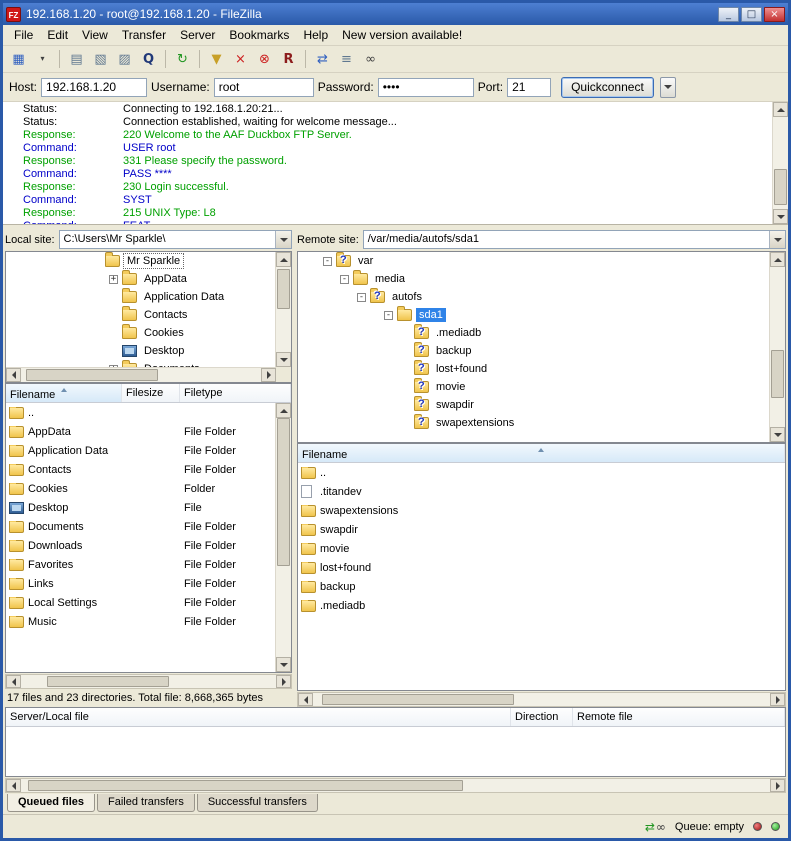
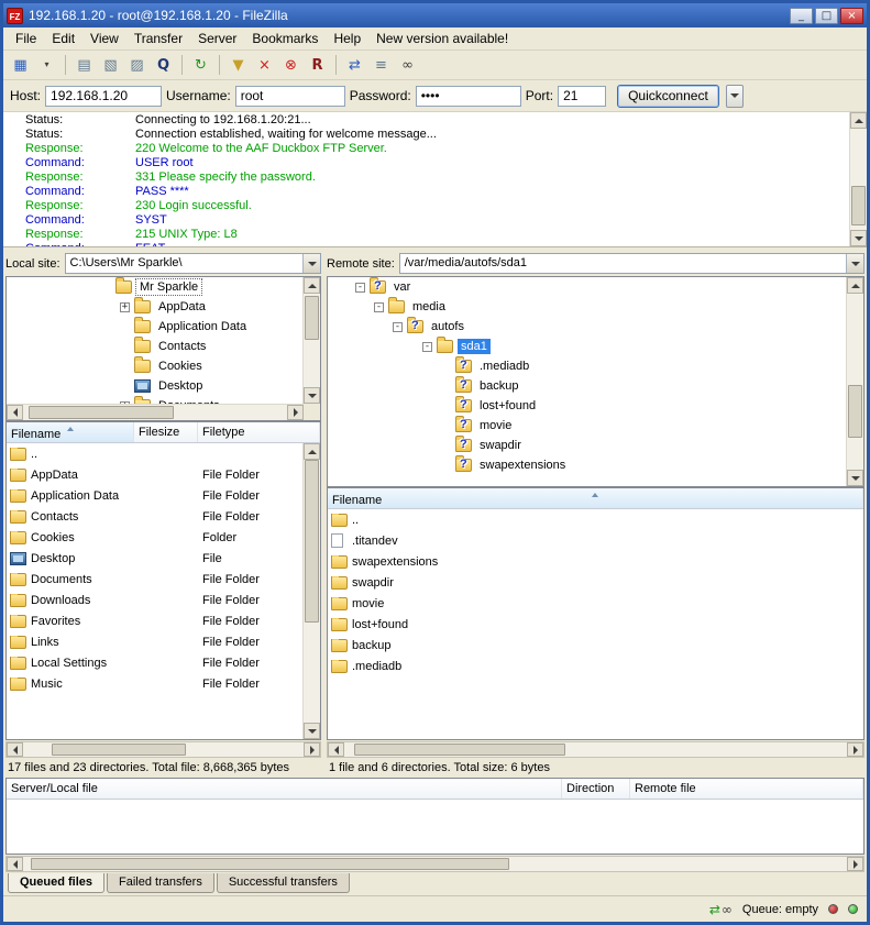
  FZ
  192.168.1.20 - root@192.168.1.20 - FileZilla
  _
  □
  ×
  File
  Edit
  View
  Transfer
  Server
  Bookmarks
  Help
  New version available!
  ▦
  ▾
  ▤
  ▧
  ▨
  Q
  ↻
  ▼
  ×
  ⊗
  R
  ⇄
  ≡
  ∞
  Host:
  192.168.1.20
  Username:
  root
  Password:
  ••••
  Port:
  21
  Quickconnect
  Status: Connecting to 192.168.1.20:21...
  Status: Connection established, waiting for welcome message...
  Response: 220 Welcome to the AAF Duckbox FTP Server.
  Command: USER root
  Response: 331 Please specify the password.
  Command: PASS ****
  Response: 230 Login successful.
  Command: SYST
  Response: 215 UNIX Type: L8
  Local site:
  C:\Users\Mr Sparkle\
  Mr Sparkle
  +
  AppData
  Application Data
  Contacts
  Cookies
  Desktop
  Filename
  Filesize
  Filetype
  ..
  AppData
  File Folder
  Application Data
  File Folder
  Contacts
  File Folder
  Cookies
  Folder
  Desktop
  File
  Documents
  File Folder
  Downloads
  File Folder
  Favorites
  File Folder
  Links
  File Folder
  Local Settings
  File Folder
  Music
  File Folder
  17 files and 23 directories. Total file: 8,668,365 bytes
  Remote site:
  /var/media/autofs/sda1
  -
  var
  -
  media
  -
  autofs
  -
  sda1
  .mediadb
  backup
  lost+found
  movie
  swapdir
  swapextensions
  Filename
  ..
  .titandev
  swapextensions
  swapdir
  movie
  lost+found
  backup
  .mediadb
+ 1 file and 6 directories. Total size: 6 bytes
  Server/Local file
  Direction
  Remote file
  Queued files
  Failed transfers
  Successful transfers
  ⇄
  ∞
  Queue: empty
